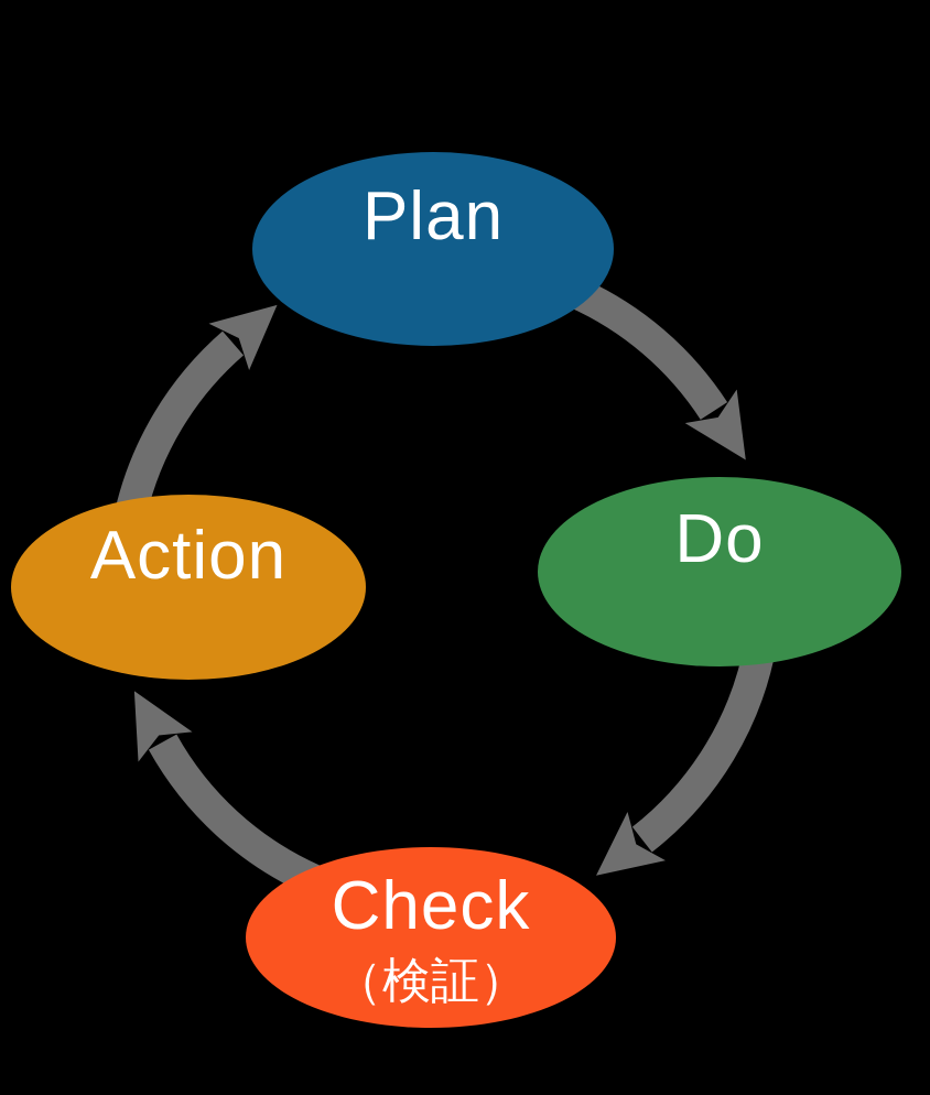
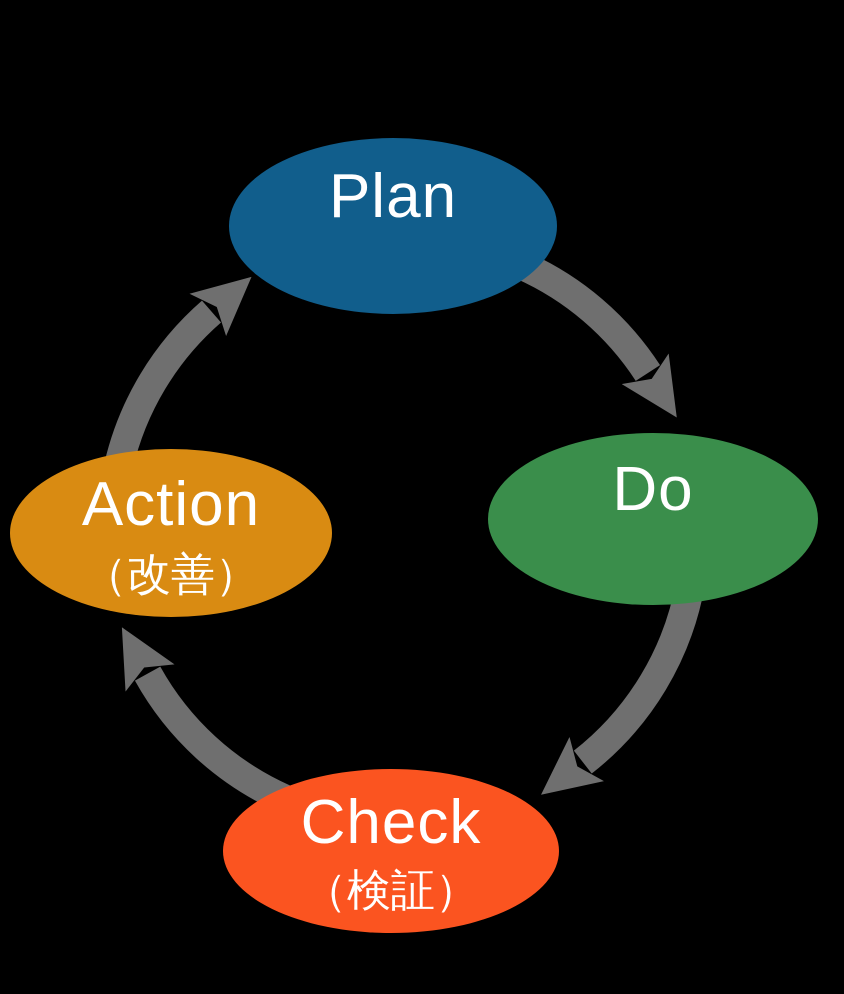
  Plan
  Do
  Check
  （検証）
  Action
+ （改善）
